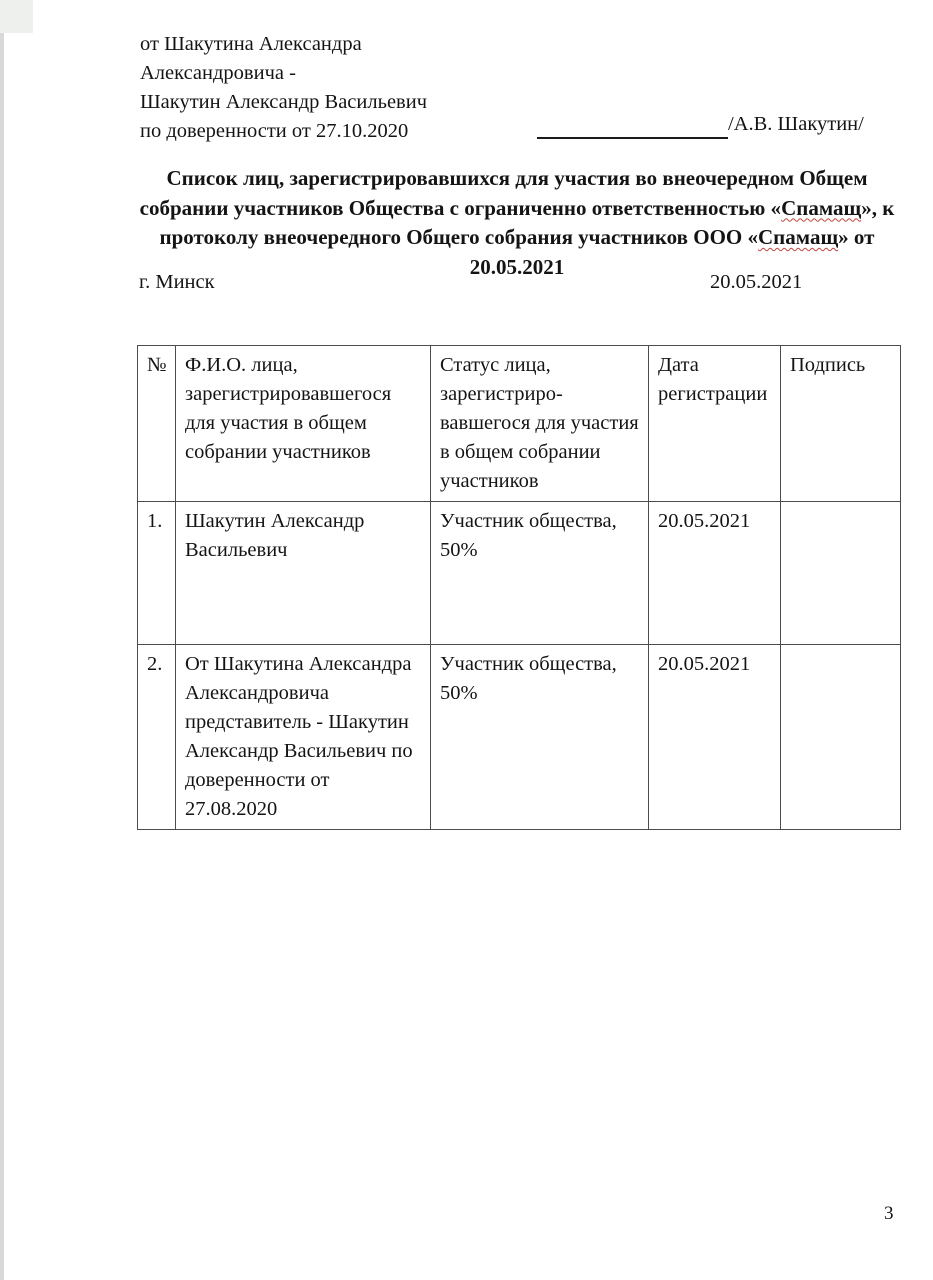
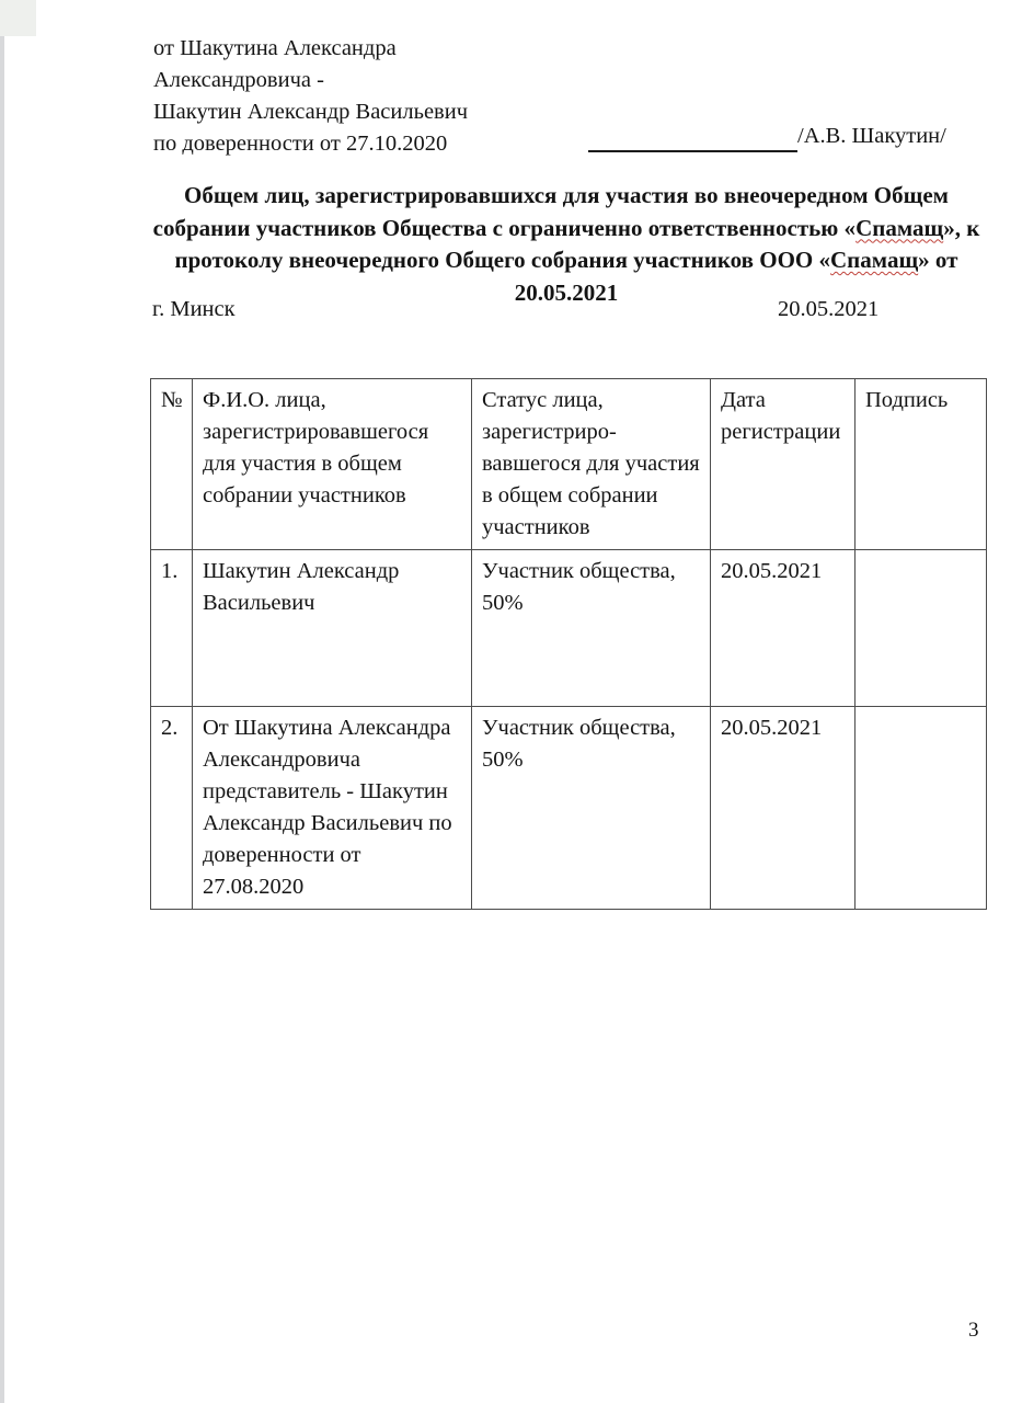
  от Шакутина Александра
  Александровича -
  Шакутин Александр Васильевич
  по доверенности от 27.10.2020
  /А.В. Шакутин/
- Список лиц, зарегистрировавшихся для участия во внеочередном Общем собрании участников Общества с ограниченно ответственностью «Спамащ», к протоколу внеочередного Общего собрания участников ООО «Спамащ» от 20.05.2021
+ Общем лиц, зарегистрировавшихся для участия во внеочередном Общем собрании участников Общества с ограниченно ответственностью «Спамащ», к протоколу внеочередного Общего собрания участников ООО «Спамащ» от 20.05.2021
  г. Минск
  20.05.2021
  №	Ф.И.О. лица, зарегистрировавшегося для участия в общем собрании участников	Статус лица, зарегистриро-вавшегося для участия в общем собрании участников	Дата регистрации	Подпись
  1.	Шакутин Александр Васильевич	Участник общества, 50%	20.05.2021
  2.	От Шакутина Александра Александровича представитель - Шакутин Александр Васильевич по доверенности от 27.08.2020	Участник общества, 50%	20.05.2021
  3
